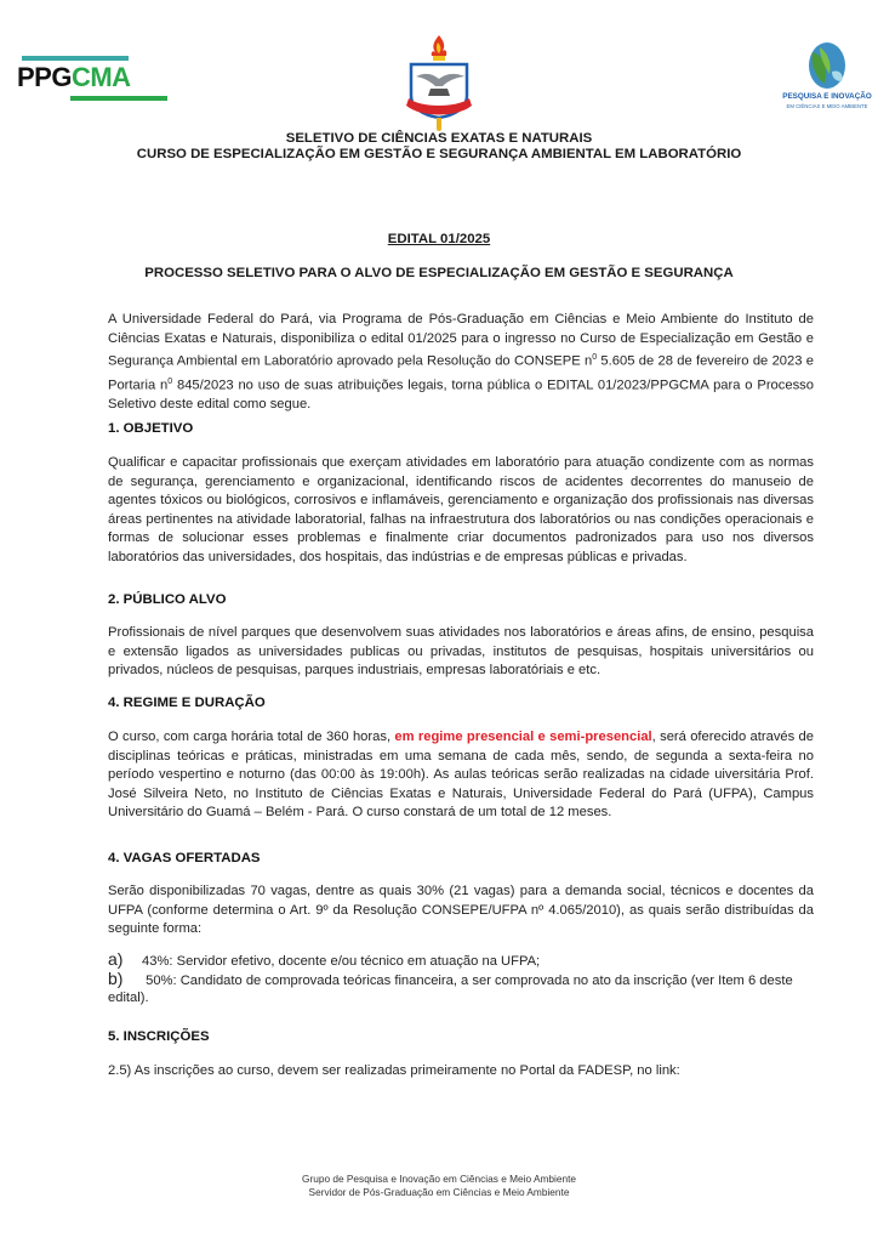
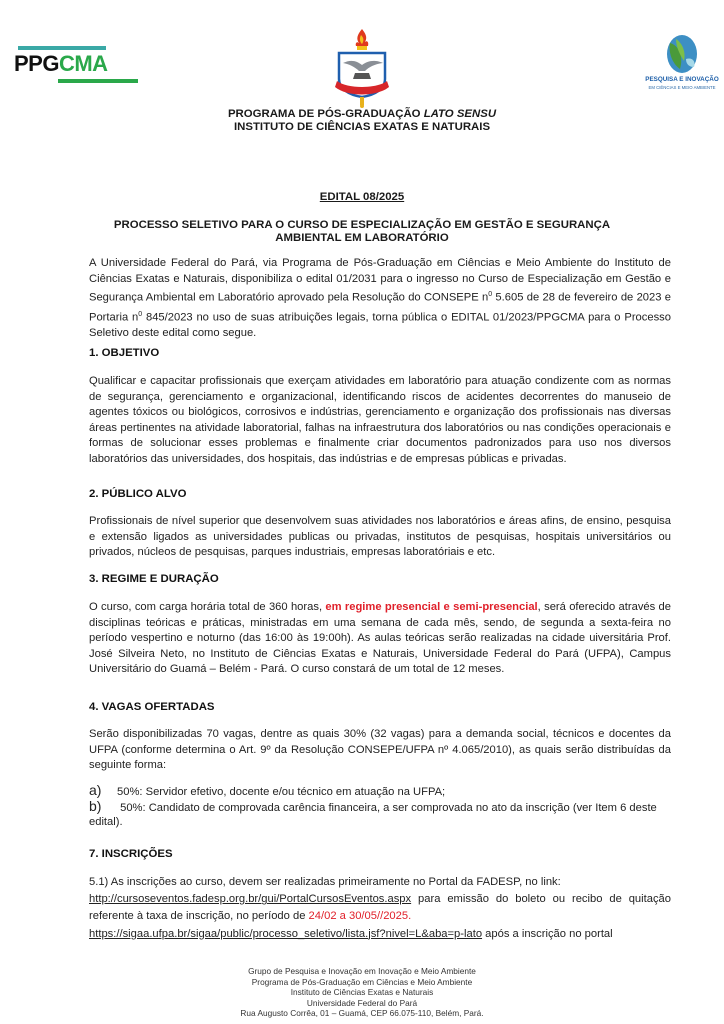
  PPGCMA
+ PROGRAMA DE PÓS-GRADUAÇÃO LATO SENSU
- SELETIVO DE CIÊNCIAS EXATAS E NATURAIS
+ INSTITUTO DE CIÊNCIAS EXATAS E NATURAIS
- CURSO DE ESPECIALIZAÇÃO EM GESTÃO E SEGURANÇA AMBIENTAL EM LABORATÓRIO
- EDITAL 01/2025
+ EDITAL 08/2025
- PROCESSO SELETIVO PARA O ALVO DE ESPECIALIZAÇÃO EM GESTÃO E SEGURANÇA
+ PROCESSO SELETIVO PARA O CURSO DE ESPECIALIZAÇÃO EM GESTÃO E SEGURANÇA
+ AMBIENTAL EM LABORATÓRIO
- A Universidade Federal do Pará, via Programa de Pós-Graduação em Ciências e Meio Ambiente do Instituto de Ciências Exatas e Naturais, disponibiliza o edital 01/2025 para o ingresso no Curso de Especialização em Gestão e Segurança Ambiental em Laboratório aprovado pela Resolução do CONSEPE n 5.605 de 28 de fevereiro de 2023 e Portaria n 845/2023 no uso de suas atribuições legais, torna pública o EDITAL 01/2023/PPGCMA para o Processo Seletivo deste edital como segue.
+ A Universidade Federal do Pará, via Programa de Pós-Graduação em Ciências e Meio Ambiente do Instituto de Ciências Exatas e Naturais, disponibiliza o edital 01/2031 para o ingresso no Curso de Especialização em Gestão e Segurança Ambiental em Laboratório aprovado pela Resolução do CONSEPE n 5.605 de 28 de fevereiro de 2023 e Portaria n 845/2023 no uso de suas atribuições legais, torna pública o EDITAL 01/2023/PPGCMA para o Processo Seletivo deste edital como segue.
  1. OBJETIVO
- Qualificar e capacitar profissionais que exerçam atividades em laboratório para atuação condizente com as normas de segurança, gerenciamento e organizacional, identificando riscos de acidentes decorrentes do manuseio de agentes tóxicos ou biológicos, corrosivos e inflamáveis, gerenciamento e organização dos profissionais nas diversas áreas pertinentes na atividade laboratorial, falhas na infraestrutura dos laboratórios ou nas condições operacionais e formas de solucionar esses problemas e finalmente criar documentos padronizados para uso nos diversos laboratórios das universidades, dos hospitais, das indústrias e de empresas públicas e privadas.
+ Qualificar e capacitar profissionais que exerçam atividades em laboratório para atuação condizente com as normas de segurança, gerenciamento e organizacional, identificando riscos de acidentes decorrentes do manuseio de agentes tóxicos ou biológicos, corrosivos e indústrias, gerenciamento e organização dos profissionais nas diversas áreas pertinentes na atividade laboratorial, falhas na infraestrutura dos laboratórios ou nas condições operacionais e formas de solucionar esses problemas e finalmente criar documentos padronizados para uso nos diversos laboratórios das universidades, dos hospitais, das indústrias e de empresas públicas e privadas.
  2. PÚBLICO ALVO
- Profissionais de nível parques que desenvolvem suas atividades nos laboratórios e áreas afins, de ensino, pesquisa e extensão ligados as universidades publicas ou privadas, institutos de pesquisas, hospitais universitários ou privados, núcleos de pesquisas, parques industriais, empresas laboratóriais e etc.
+ Profissionais de nível superior que desenvolvem suas atividades nos laboratórios e áreas afins, de ensino, pesquisa e extensão ligados as universidades publicas ou privadas, institutos de pesquisas, hospitais universitários ou privados, núcleos de pesquisas, parques industriais, empresas laboratóriais e etc.
- 4. REGIME E DURAÇÃO
+ 3. REGIME E DURAÇÃO
- O curso, com carga horária total de 360 horas, em regime presencial e semi-presencial, será oferecido através de disciplinas teóricas e práticas, ministradas em uma semana de cada mês, sendo, de segunda a sexta-feira no período vespertino e noturno (das 00:00 às 19:00h). As aulas teóricas serão realizadas na cidade uiversitária Prof. José Silveira Neto, no Instituto de Ciências Exatas e Naturais, Universidade Federal do Pará (UFPA), Campus Universitário do Guamá – Belém - Pará. O curso constará de um total de 12 meses.
+ O curso, com carga horária total de 360 horas, em regime presencial e semi-presencial, será oferecido através de disciplinas teóricas e práticas, ministradas em uma semana de cada mês, sendo, de segunda a sexta-feira no período vespertino e noturno (das 16:00 às 19:00h). As aulas teóricas serão realizadas na cidade uiversitária Prof. José Silveira Neto, no Instituto de Ciências Exatas e Naturais, Universidade Federal do Pará (UFPA), Campus Universitário do Guamá – Belém - Pará. O curso constará de um total de 12 meses.
  4. VAGAS OFERTADAS
- Serão disponibilizadas 70 vagas, dentre as quais 30% (21 vagas) para a demanda social, técnicos e docentes da UFPA (conforme determina o Art. 9º da Resolução CONSEPE/UFPA nº 4.065/2010), as quais serão distribuídas da seguinte forma:
+ Serão disponibilizadas 70 vagas, dentre as quais 30% (32 vagas) para a demanda social, técnicos e docentes da UFPA (conforme determina o Art. 9º da Resolução CONSEPE/UFPA nº 4.065/2010), as quais serão distribuídas da seguinte forma:
- a) 43%: Servidor efetivo, docente e/ou técnico em atuação na UFPA;
+ a) 50%: Servidor efetivo, docente e/ou técnico em atuação na UFPA;
- b) 50%: Candidato de comprovada teóricas financeira, a ser comprovada no ato da inscrição (ver Item 6 deste edital).
+ b) 50%: Candidato de comprovada carência financeira, a ser comprovada no ato da inscrição (ver Item 6 deste edital).
- 5. INSCRIÇÕES
+ 7. INSCRIÇÕES
- 2.5) As inscrições ao curso, devem ser realizadas primeiramente no Portal da FADESP, no link:
+ 5.1) As inscrições ao curso, devem ser realizadas primeiramente no Portal da FADESP, no link:
+ http://cursoseventos.fadesp.org.br/gui/PortalCursosEventos.aspx para emissão do boleto ou recibo de quitação referente à taxa de inscrição, no período de 24/02 a 30/05//2025.
+ https://sigaa.ufpa.br/sigaa/public/processo_seletivo/lista.jsf?nivel=L&aba=p-lato após a inscrição no portal
- Grupo de Pesquisa e Inovação em Ciências e Meio Ambiente
+ Grupo de Pesquisa e Inovação em Inovação e Meio Ambiente
- Servidor de Pós-Graduação em Ciências e Meio Ambiente
+ Programa de Pós-Graduação em Ciências e Meio Ambiente
+ Instituto de Ciências Exatas e Naturais
+ Universidade Federal do Pará
+ Rua Augusto Corrêa, 01 – Guamá, CEP 66.075-110, Belém, Pará.
